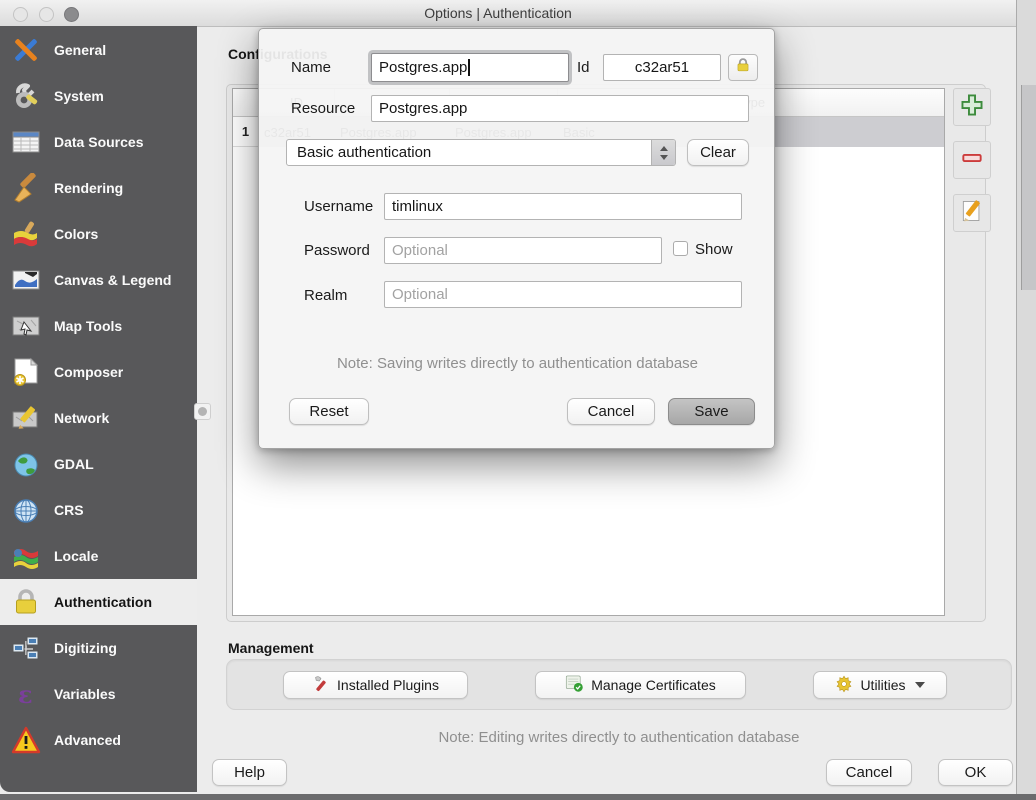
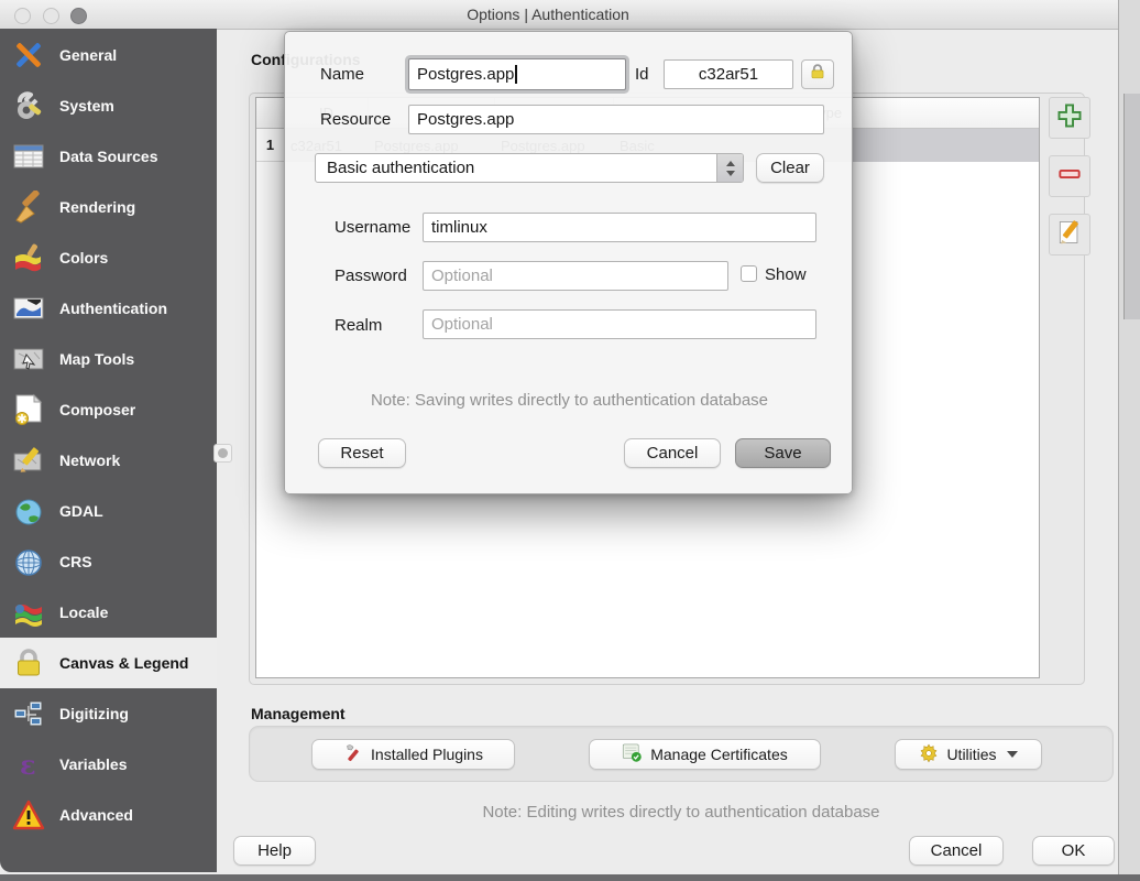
  Options | Authentication
  General
  System
  Data Sources
  Rendering
  Colors
- Canvas & Legend
+ Authentication
  Map Tools
  Composer
  Network
  GDAL
  CRS
  Locale
- Authentication
+ Canvas & Legend
  Digitizing
  ε
  Variables
  Advanced
  1
  Management
  Installed Plugins
  Manage Certificates
  Utilities
  Note: Editing writes directly to authentication database
  Help
  Cancel
  OK
  Name
  Postgres.app
  Id
  c32ar51
  Resource
  Postgres.app
  Basic authentication
  Clear
  Username
  timlinux
  Password
  Optional
  Show
  Realm
  Optional
  Note: Saving writes directly to authentication database
  Reset
  Cancel
  Save
